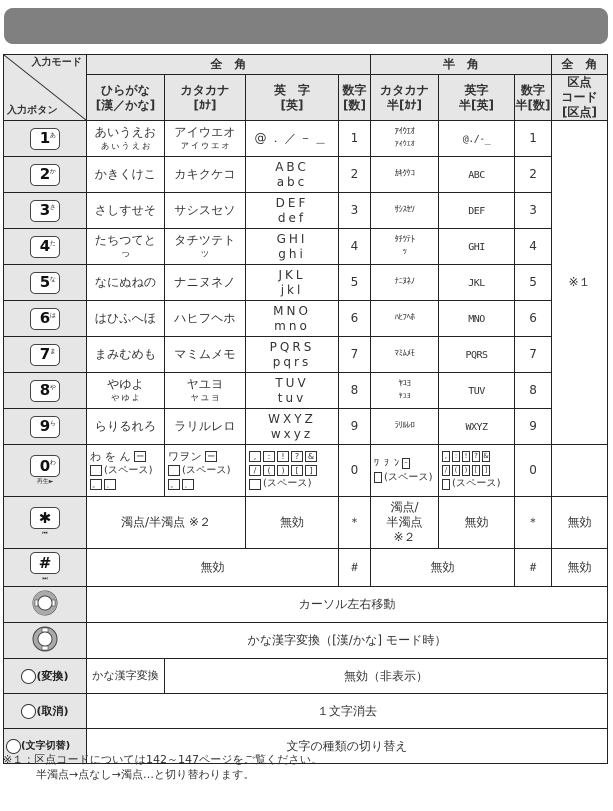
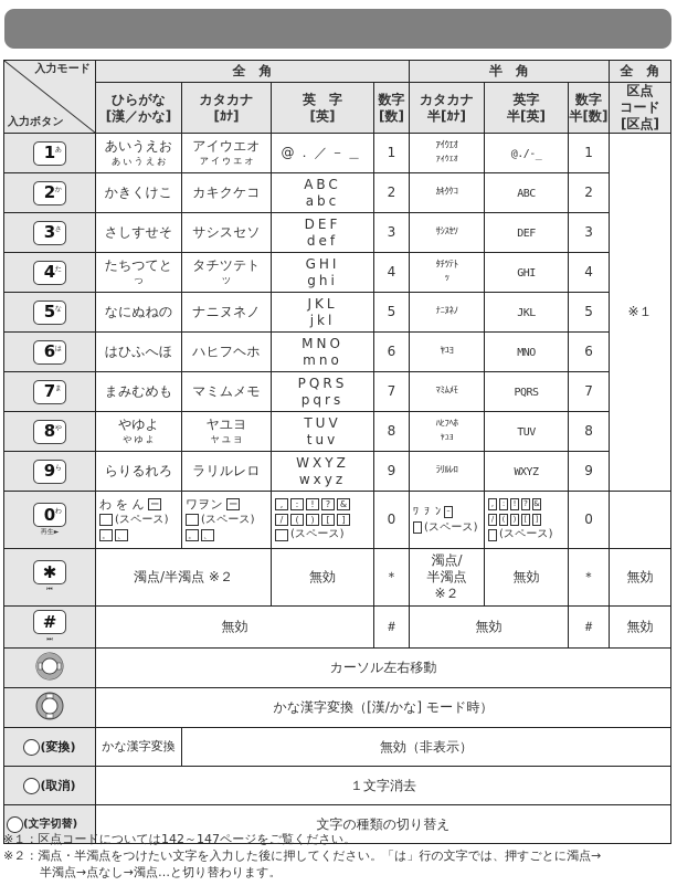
  入力モード 入力ボタン	全 角	半 角	全 角
  ひらがな[漢／かな]	カタカナ[ｶﾅ]	英 字[英]	数字[数]	カタカナ半[ｶﾅ]	英字半[英]	数字半[数]	区点コード[区点]
  1	あいうえおぁぃぅぇぉ	アイウエオァィゥェォ	@．／－＿	1	ｱｲｳｴｵｧｨｩｪｫ	@./-_	1	※１
  2	かきくけこ	カキクケコ	ABCabc	2	ｶｷｸｹｺ	ABC	2
  3	さしすせそ	サシスセソ	DEFdef	3	ｻｼｽｾｿ	DEF	3
  4	たちつてとっ	タチツテトッ	GHIghi	4	ﾀﾁﾂﾃﾄｯ	GHI	4
  5	なにぬねの	ナニヌネノ	JKLjkl	5	ﾅﾆﾇﾈﾉ	JKL	5
- 6	はひふへほ	ハヒフヘホ	MNOmno	6	ﾊﾋﾌﾍﾎ	MNO	6
+ 6	はひふへほ	ハヒフヘホ	MNOmno	6	ﾔﾕﾖ	MNO	6
  7	まみむめも	マミムメモ	PQRSpqrs	7	ﾏﾐﾑﾒﾓ	PQRS	7
- 8	やゆよゃゅょ	ヤユヨャュョ	TUVtuv	8	ﾔﾕﾖｬｭｮ	TUV	8
+ 8	やゆよゃゅょ	ヤユヨャュョ	TUVtuv	8	ﾊﾋﾌﾍﾎｬｭｮ	TUV	8
  9	らりるれろ	ラリルレロ	WXYZwxyz	9	ﾗﾘﾙﾚﾛ	WXYZ	9
  0	わ を ん ー (スペース) 。 、	ワヲン ー (スペース) 。 、	, : ! ? & / ( ) [ ] (スペース)	0	ﾜ ｦ ﾝ ｰ (スペース)	, : ! ? & / ( ) [ ] (スペース)	0
  ✱	濁点/半濁点 ※２	無効	＊	濁点/半濁点※２	無効	＊	無効
  #	無効	＃	無効	＃	無効
  	カーソル左右移動
  	かな漢字変換（[漢/かな] モード時）
  (変換)	かな漢字変換	無効（非表示）
  (取消)	１文字消去
  (文字切替)	文字の種類の切り替え
  ※１：区点コードについては142～147ページをご覧ください。
+ ※２：濁点・半濁点をつけたい文字を入力した後に押してください。「は」行の文字では、押すごとに濁点→
  半濁点→点なし→濁点…と切り替わります。
